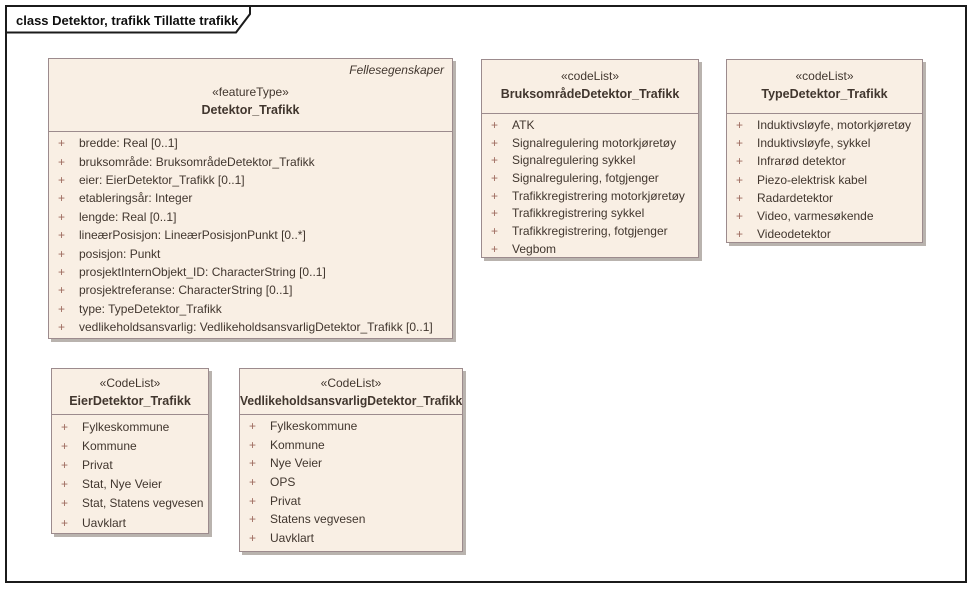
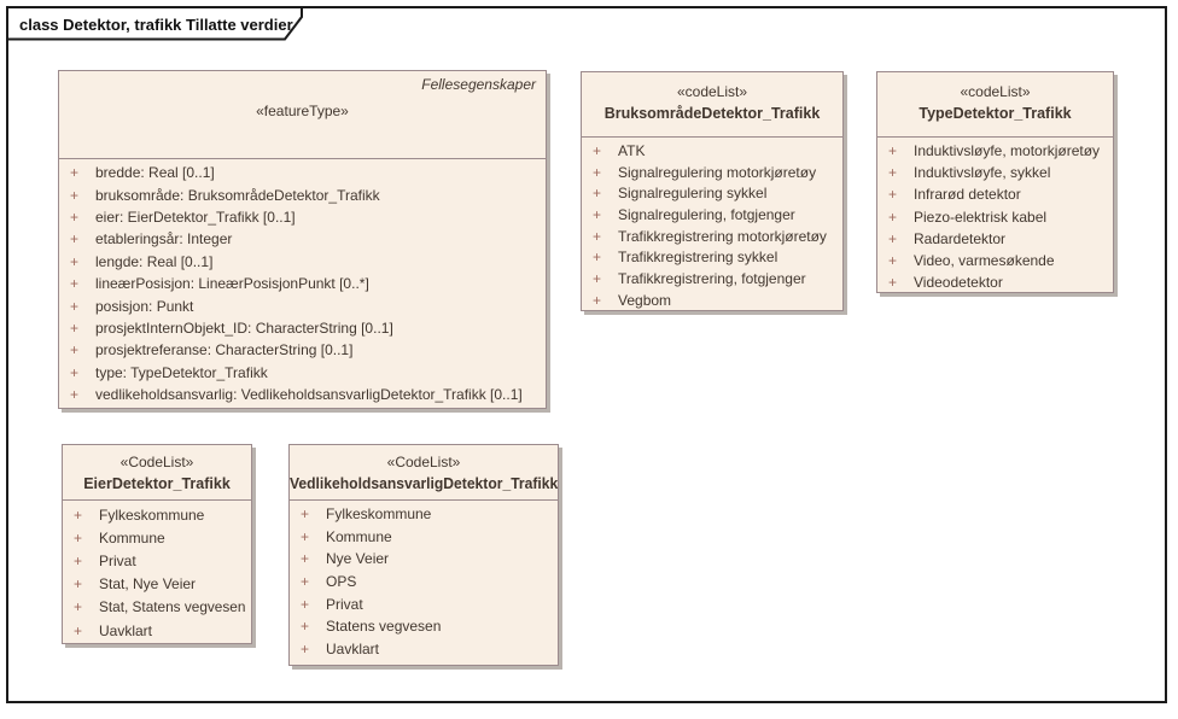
- class Detektor, trafikk Tillatte trafikk
+ class Detektor, trafikk Tillatte verdier
  Fellesegenskaper
  «featureType»
- Detektor_Trafikk
  +
  bredde: Real [0..1]
  +
  bruksområde: BruksområdeDetektor_Trafikk
  +
  eier: EierDetektor_Trafikk [0..1]
  +
  etableringsår: Integer
  +
  lengde: Real [0..1]
  +
  lineærPosisjon: LineærPosisjonPunkt [0..*]
  +
  posisjon: Punkt
  +
  prosjektInternObjekt_ID: CharacterString [0..1]
  +
  prosjektreferanse: CharacterString [0..1]
  +
  type: TypeDetektor_Trafikk
  +
  vedlikeholdsansvarlig: VedlikeholdsansvarligDetektor_Trafikk [0..1]
  «codeList»
  BruksområdeDetektor_Trafikk
  +
  ATK
  +
  Signalregulering motorkjøretøy
  +
  Signalregulering sykkel
  +
  Signalregulering, fotgjenger
  +
  Trafikkregistrering motorkjøretøy
  +
  Trafikkregistrering sykkel
  +
  Trafikkregistrering, fotgjenger
  +
  Vegbom
  «codeList»
  TypeDetektor_Trafikk
  +
  Induktivsløyfe, motorkjøretøy
  +
  Induktivsløyfe, sykkel
  +
  Infrarød detektor
  +
  Piezo-elektrisk kabel
  +
  Radardetektor
  +
  Video, varmesøkende
  +
  Videodetektor
  «CodeList»
  EierDetektor_Trafikk
  +
  Fylkeskommune
  +
  Kommune
  +
  Privat
  +
  Stat, Nye Veier
  +
  Stat, Statens vegvesen
  +
  Uavklart
  «CodeList»
  VedlikeholdsansvarligDetektor_Trafikk
  +
  Fylkeskommune
  +
  Kommune
  +
  Nye Veier
  +
  OPS
  +
  Privat
  +
  Statens vegvesen
  +
  Uavklart
